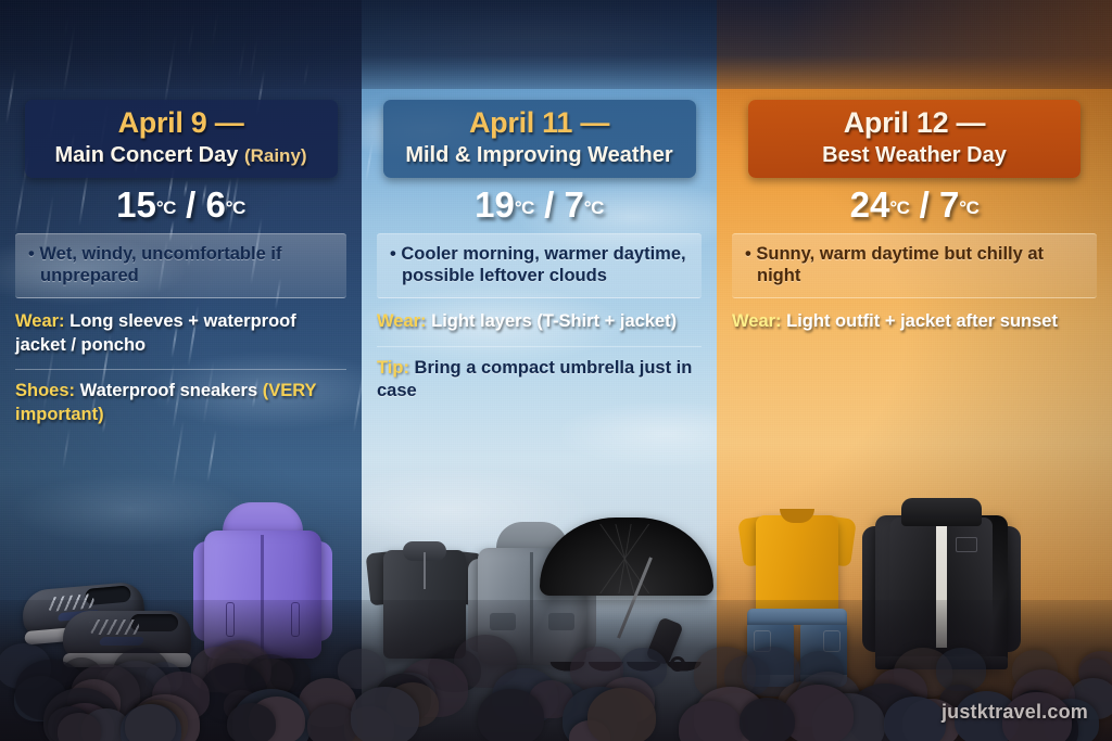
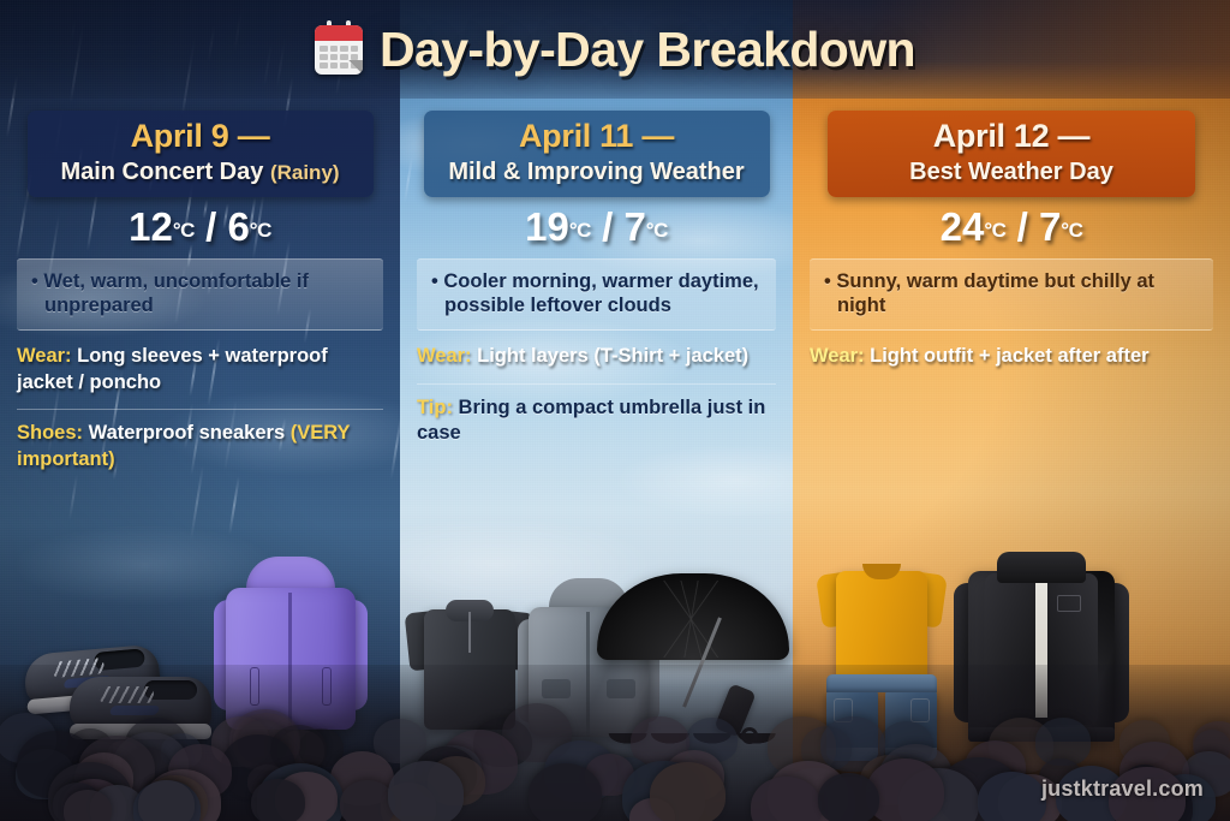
+ Day-by-Day Breakdown
  April 9 —
  Main Concert Day (Rainy)
- 15°C / 6°C
+ 12°C / 6°C
- • Wet, windy, uncomfortable if unprepared
+ • Wet, warm, uncomfortable if unprepared
  Wear: Long sleeves + waterproof jacket / poncho
  Shoes: Waterproof sneakers (VERY important)
  April 11 —
  Mild & Improving Weather
  19°C / 7°C
  • Cooler morning, warmer daytime, possible leftover clouds
  Wear: Light layers (T-Shirt + jacket)
  Tip: Bring a compact umbrella just in case
  April 12 —
  Best Weather Day
  24°C / 7°C
  • Sunny, warm daytime but chilly at night
- Wear: Light outfit + jacket after sunset
+ Wear: Light outfit + jacket after after
  justktravel.com
